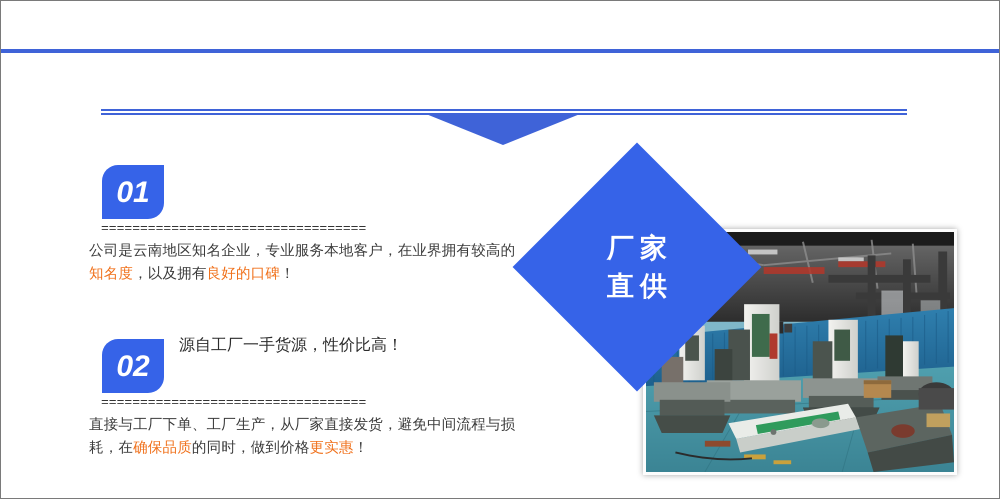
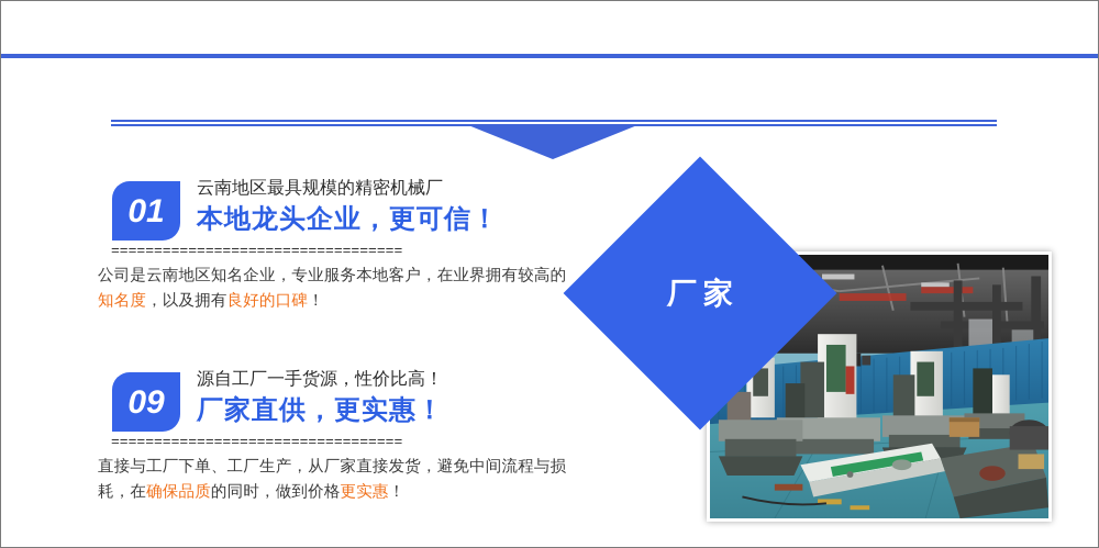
  01
+ 云南地区最具规模的精密机械厂
+ 本地龙头企业，更可信！
  ==================================
  公司是云南地区知名企业，专业服务本地客户，在业界拥有较高的知名度，以及拥有良好的口碑！
- 02
+ 09
  源自工厂一手货源，性价比高！
+ 厂家直供，更实惠！
  ==================================
  直接与工厂下单、工厂生产，从厂家直接发货，避免中间流程与损耗，在确保品质的同时，做到价格更实惠！
  厂家
- 直供
